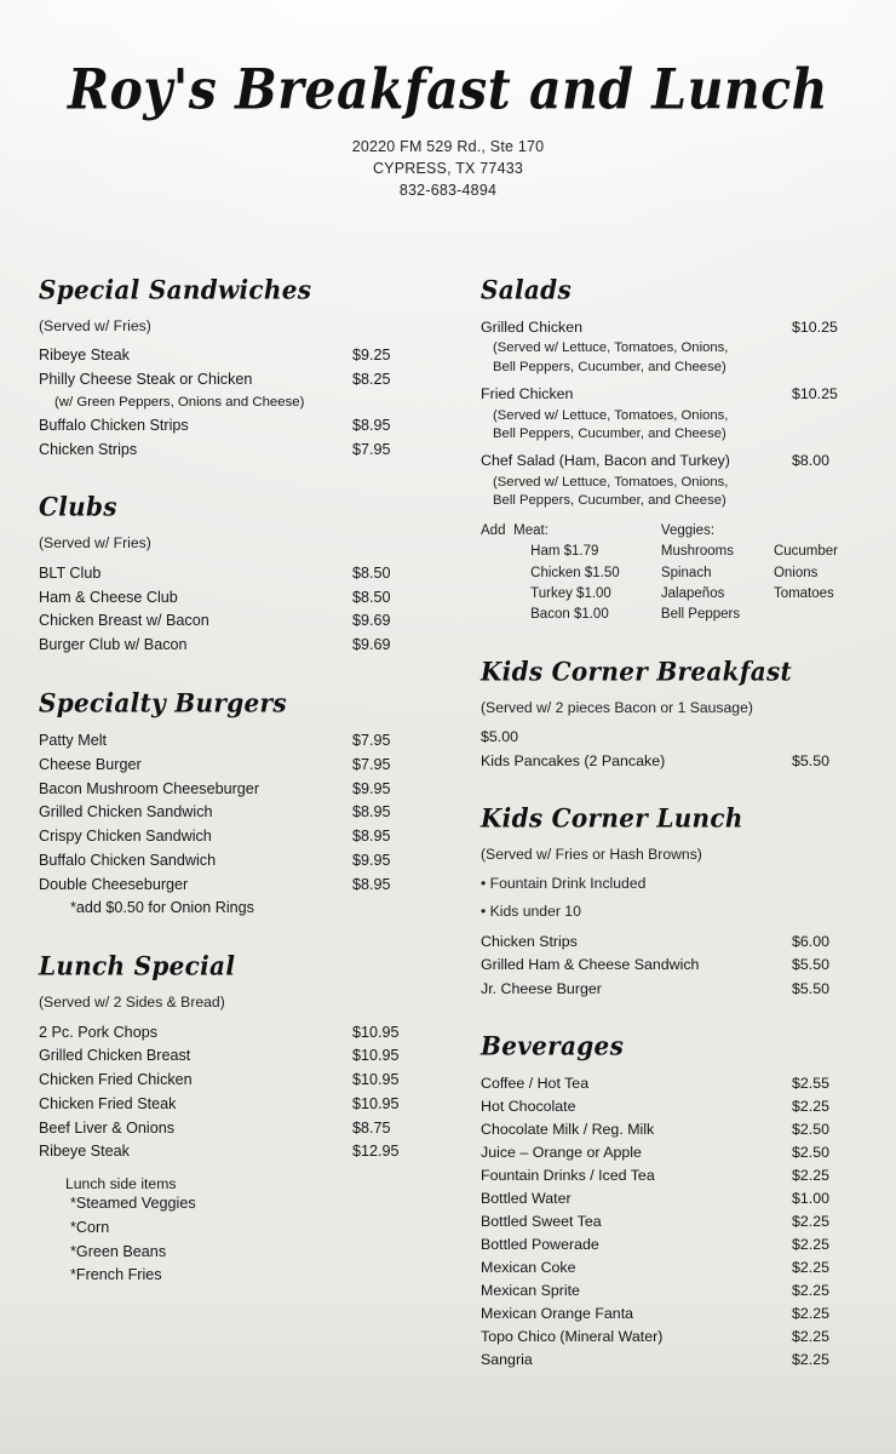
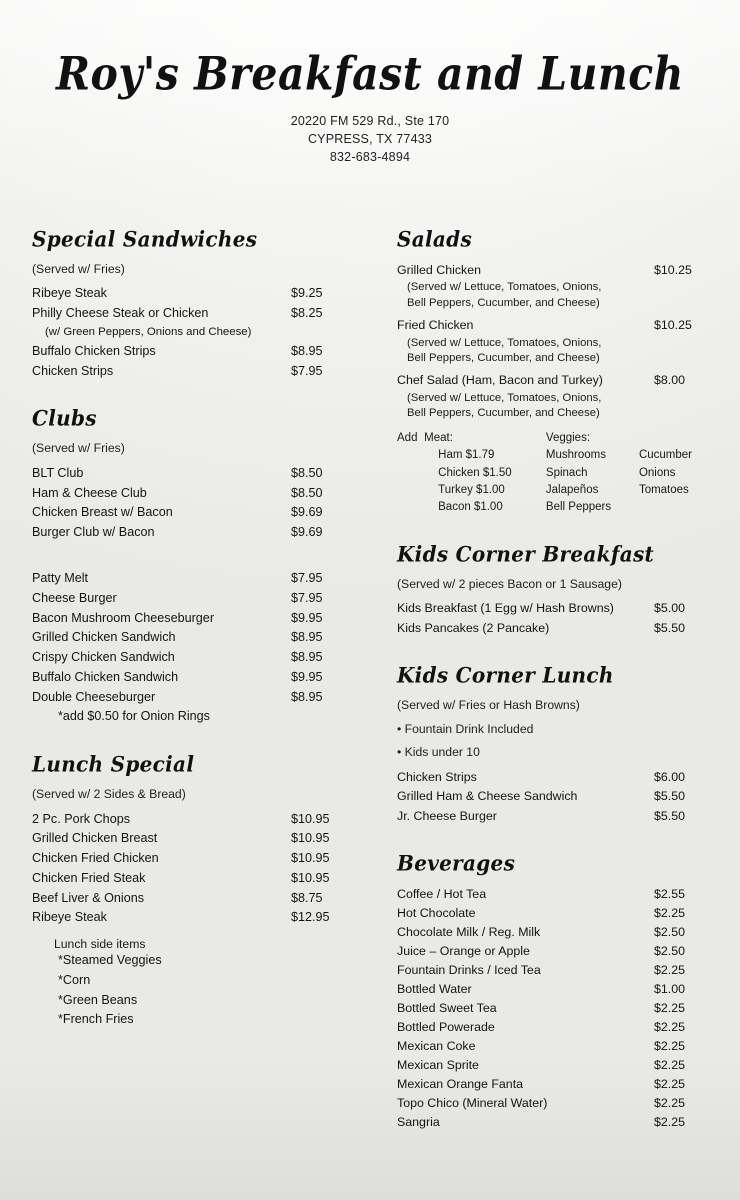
  Roy's Breakfast and Lunch
  20220 FM 529 Rd., Ste 170
  CYPRESS, TX 77433
  832-683-4894
  Special Sandwiches
  (Served w/ Fries)
  Ribeye Steak
  $9.25
  Philly Cheese Steak or Chicken
  $8.25
  (w/ Green Peppers, Onions and Cheese)
  Buffalo Chicken Strips
  $8.95
  Chicken Strips
  $7.95
  Clubs
  (Served w/ Fries)
  BLT Club
  $8.50
  Ham & Cheese Club
  $8.50
  Chicken Breast w/ Bacon
  $9.69
  Burger Club w/ Bacon
  $9.69
- Specialty Burgers
  Patty Melt
  $7.95
  Cheese Burger
  $7.95
  Bacon Mushroom Cheeseburger
  $9.95
  Grilled Chicken Sandwich
  $8.95
  Crispy Chicken Sandwich
  $8.95
  Buffalo Chicken Sandwich
  $9.95
  Double Cheeseburger
  $8.95
  *add $0.50 for Onion Rings
  Lunch Special
  (Served w/ 2 Sides & Bread)
  2 Pc. Pork Chops
  $10.95
  Grilled Chicken Breast
  $10.95
  Chicken Fried Chicken
  $10.95
  Chicken Fried Steak
  $10.95
  Beef Liver & Onions
  $8.75
  Ribeye Steak
  $12.95
  Lunch side items
  *Steamed Veggies
  *Corn
  *Green Beans
  *French Fries
  Salads
  Grilled Chicken
  $10.25
  (Served w/ Lettuce, Tomatoes, Onions,
  Bell Peppers, Cucumber, and Cheese)
  Fried Chicken
  $10.25
  (Served w/ Lettuce, Tomatoes, Onions,
  Bell Peppers, Cucumber, and Cheese)
  Chef Salad (Ham, Bacon and Turkey)
  $8.00
  (Served w/ Lettuce, Tomatoes, Onions,
  Bell Peppers, Cucumber, and Cheese)
  Add
  Meat:
  Ham $1.79
  Chicken $1.50
  Turkey $1.00
  Bacon $1.00
  Veggies:
  Mushrooms
  Spinach
  Jalapeños
  Bell Peppers
  Cucumber
  Onions
  Tomatoes
  Kids Corner Breakfast
  (Served w/ 2 pieces Bacon or 1 Sausage)
+ Kids Breakfast (1 Egg w/ Hash Browns)
  $5.00
  Kids Pancakes (2 Pancake)
  $5.50
  Kids Corner Lunch
  (Served w/ Fries or Hash Browns)
  • Fountain Drink Included
  • Kids under 10
  Chicken Strips
  $6.00
  Grilled Ham & Cheese Sandwich
  $5.50
  Jr. Cheese Burger
  $5.50
  Beverages
  Coffee / Hot Tea
  $2.55
  Hot Chocolate
  $2.25
  Chocolate Milk / Reg. Milk
  $2.50
  Juice – Orange or Apple
  $2.50
  Fountain Drinks / Iced Tea
  $2.25
  Bottled Water
  $1.00
  Bottled Sweet Tea
  $2.25
  Bottled Powerade
  $2.25
  Mexican Coke
  $2.25
  Mexican Sprite
  $2.25
  Mexican Orange Fanta
  $2.25
  Topo Chico (Mineral Water)
  $2.25
  Sangria
  $2.25
